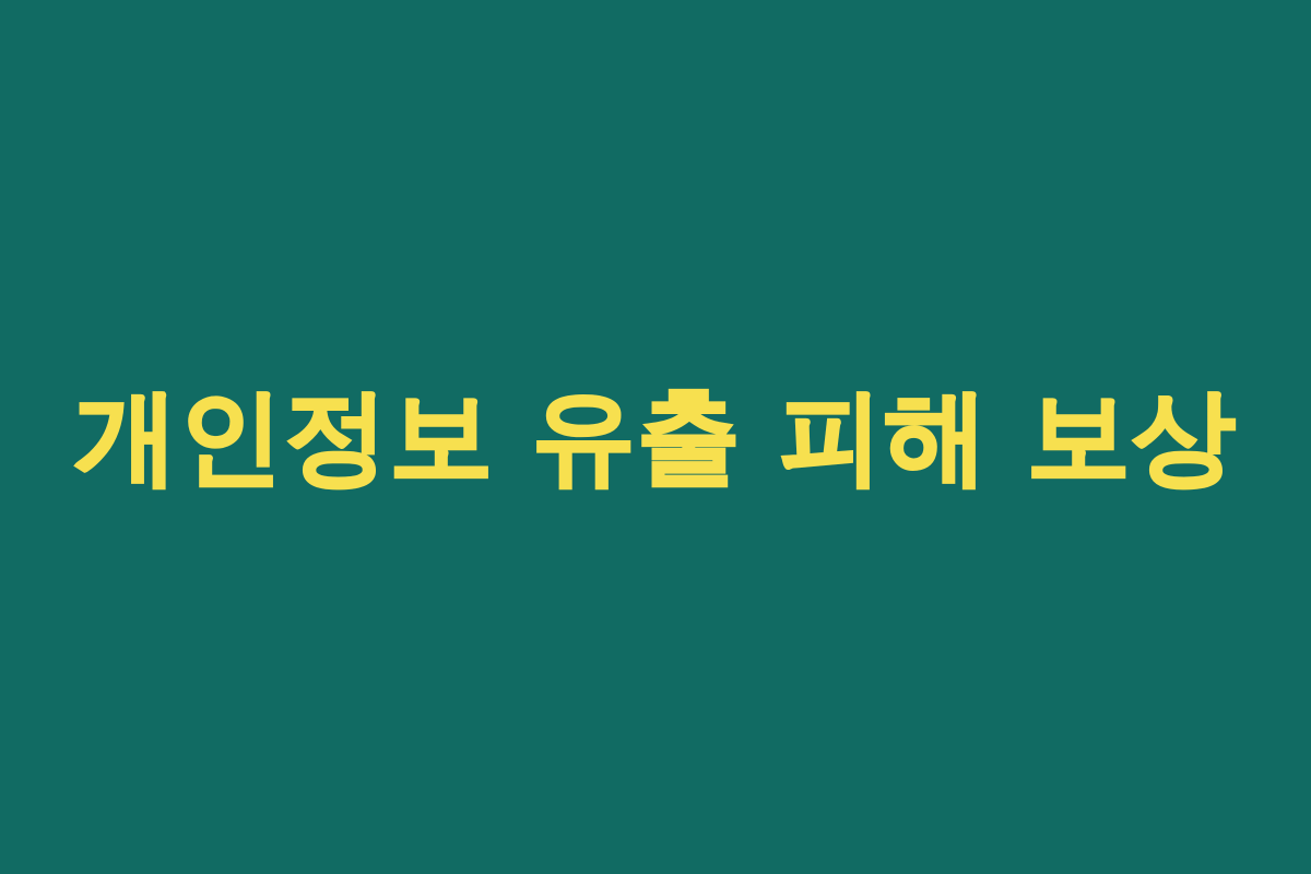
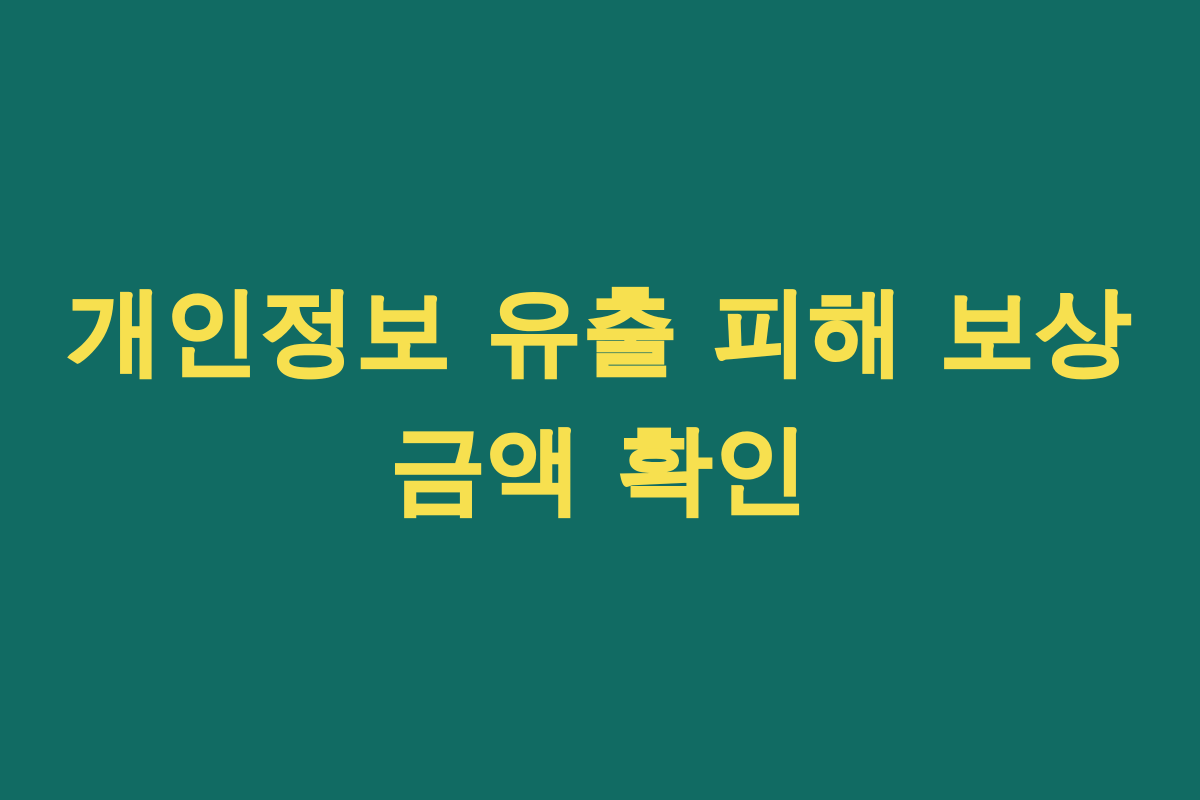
  개인정보 유출 피해 보상
+ 금액 확인
